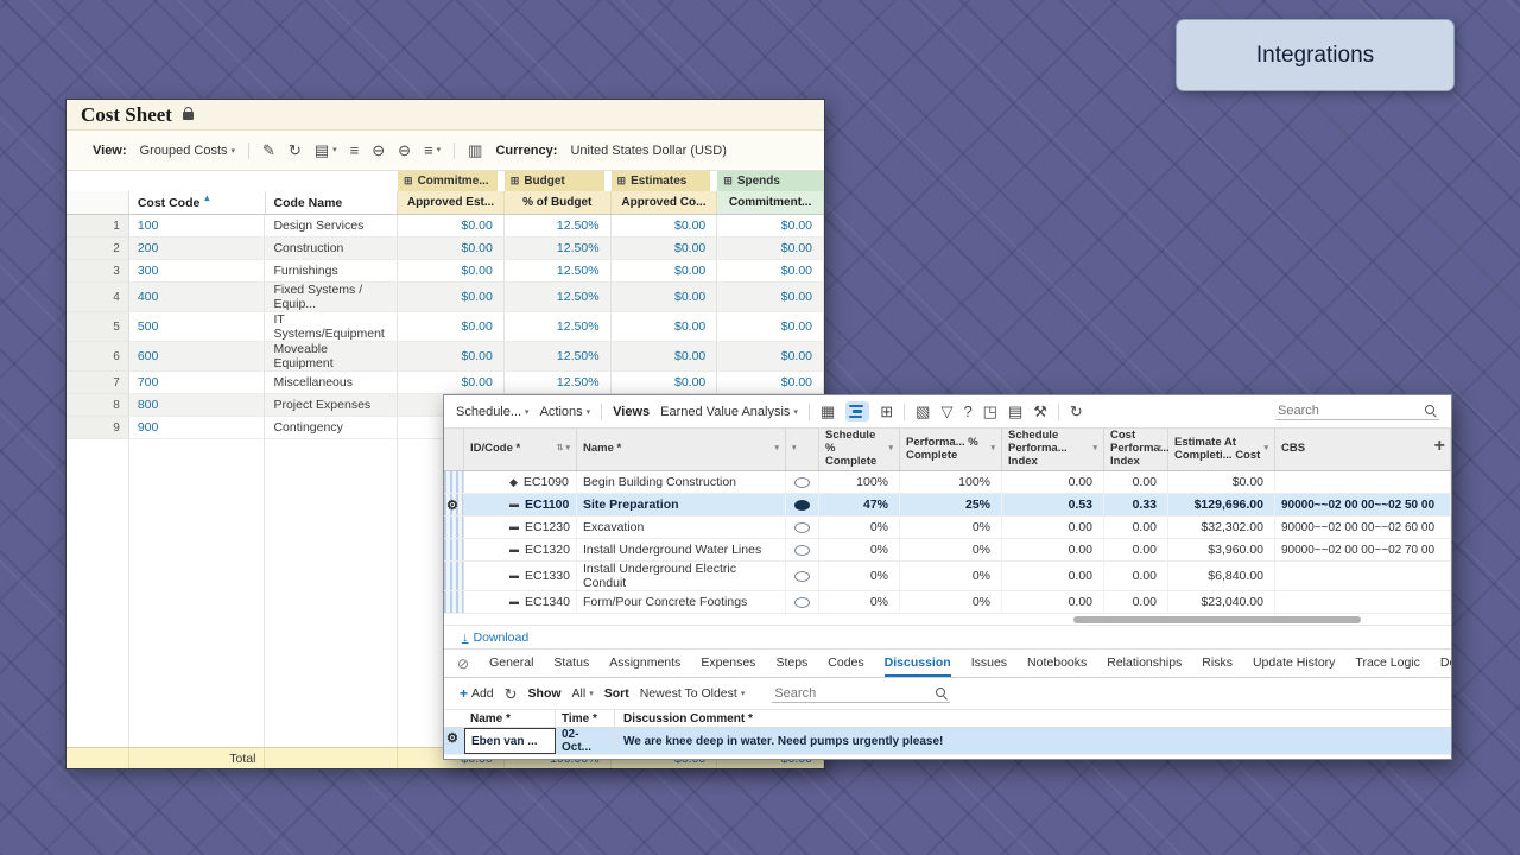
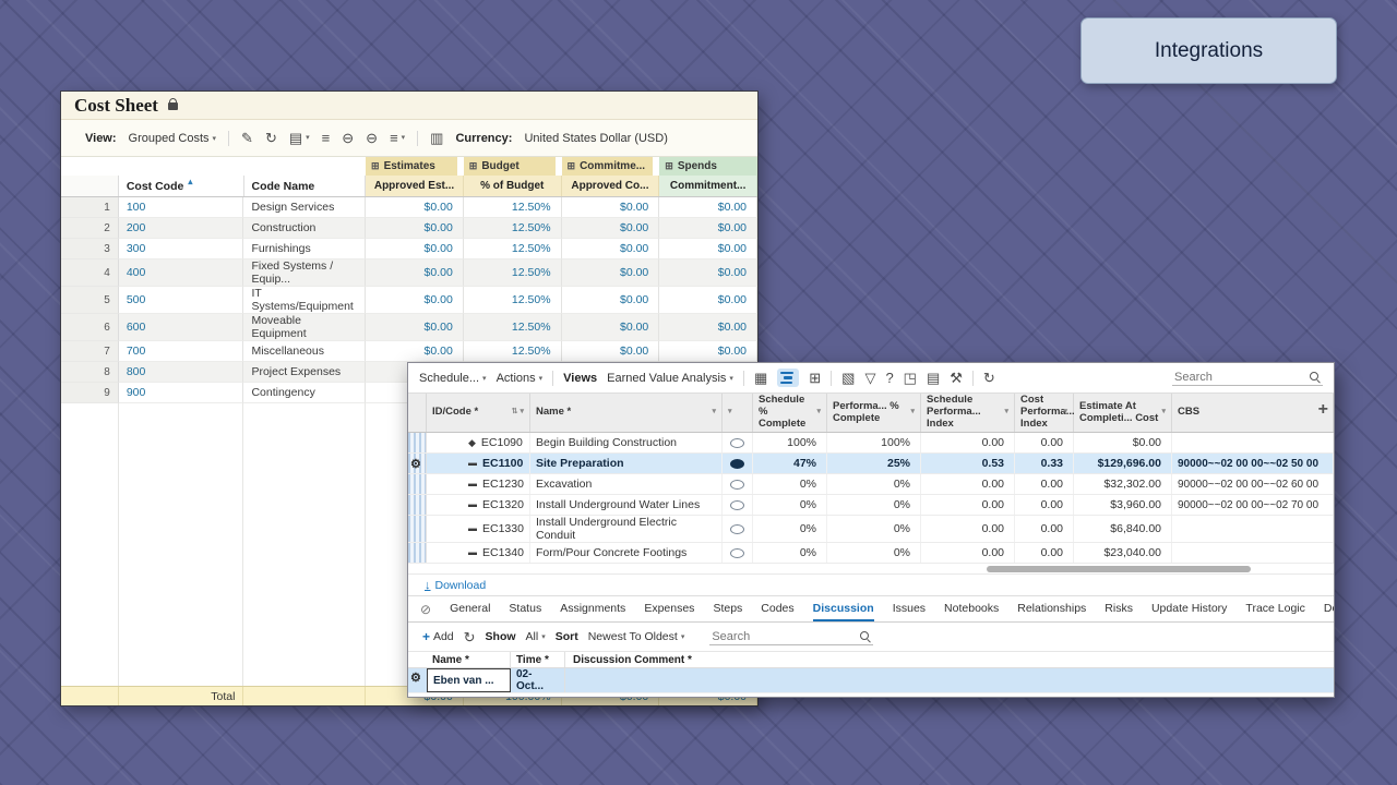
  Integrations
  Cost Sheet
  View:
  Grouped Costs
  ✎
  ↻
  ▤
  ≡
  ⊖
  ⊖
  ≡
  ▥
  Currency:
  United States Dollar (USD)
  ⊞
- Commitme...
+ Estimates
  ⊞
  Budget
  ⊞
- Estimates
+ Commitme...
  ⊞
  Spends
  Cost Code
  ▴
  Code Name
  Approved Est...
  % of Budget
  Approved Co...
  Commitment...
  1
  100
  Design Services
  $0.00
  12.50%
  $0.00
  $0.00
  2
  200
  Construction
  $0.00
  12.50%
  $0.00
  $0.00
  3
  300
  Furnishings
  $0.00
  12.50%
  $0.00
  $0.00
  4
  400
  Fixed Systems / Equip...
  $0.00
  12.50%
  $0.00
  $0.00
  5
  500
  IT Systems/Equipment
  $0.00
  12.50%
  $0.00
  $0.00
  6
  600
  Moveable Equipment
  $0.00
  12.50%
  $0.00
  $0.00
  7
  700
  Miscellaneous
  $0.00
  12.50%
  $0.00
  $0.00
  8
  800
  Project Expenses
  9
  900
  Contingency
  Total
  Schedule...
  Actions
  Views
  Earned Value Analysis
  ▦
  ⊞
  ▧
  ▽
  ?
  ◳
  ▤
  ⚒
  ↻
  Search
  ID/Code *
  Name *
  Schedule % Complete
  Performa... % Complete
  Schedule Performa... Index
  Cost Perform.. Index
  Estimate At Completi... Cost
  CBS
  +
  ◆
  EC1090
  Begin Building Construction
  100%
  100%
  0.00
  0.00
  $0.00
  ⚙
  ▬
  EC1100
  Site Preparation
  47%
  25%
  0.53
  0.33
  $129,696.00
  90000~~02 00 00~~02 50 00
  ▬
  EC1230
  Excavation
  0%
  0%
  0.00
  0.00
  $32,302.00
  90000~~02 00 00~~02 60 00
  ▬
  EC1320
  Install Underground Water Lines
  0%
  0%
  0.00
  0.00
  $3,960.00
  90000~~02 00 00~~02 70 00
  ▬
  EC1330
  Install Underground Electric Conduit
  0%
  0%
  0.00
  0.00
  $6,840.00
  ▬
  EC1340
  Form/Pour Concrete Footings
  0%
  0%
  0.00
  0.00
  $23,040.00
  ↓
  Download
  ⊘
  General
  Status
  Assignments
  Expenses
  Steps
  Codes
  Discussion
  Issues
  Notebooks
  Relationships
  Risks
  Update History
  Trace Logic
  +
  Add
  ↻
  Show
  All
  Sort
  Newest To Oldest
  Search
  Name *
  Time *
  Discussion Comment *
  ⚙
  Eben van ...
  02-Oct...
- We are knee deep in water. Need pumps urgently please!
